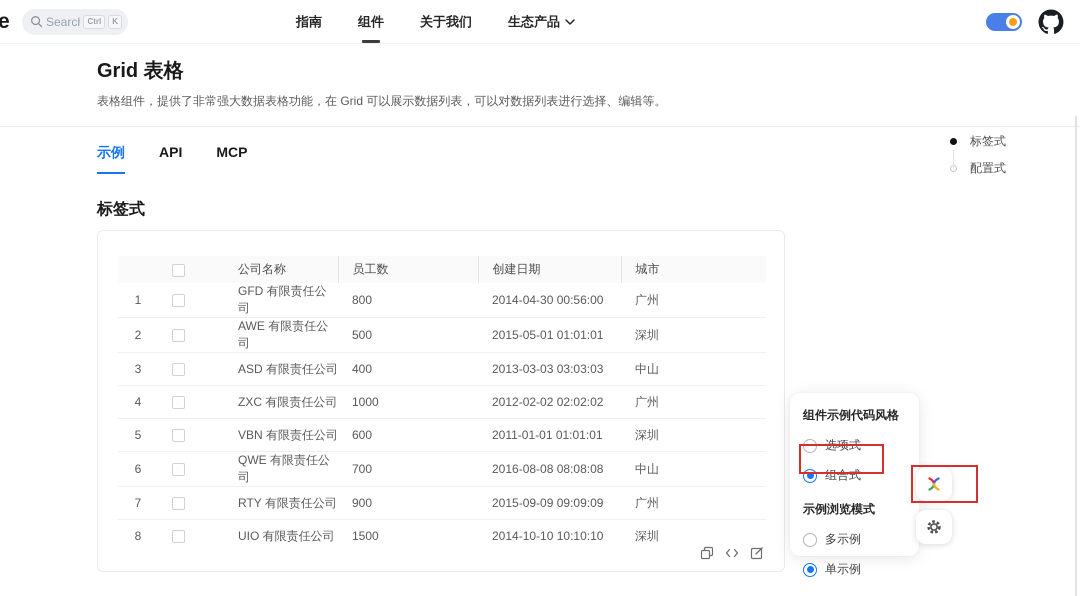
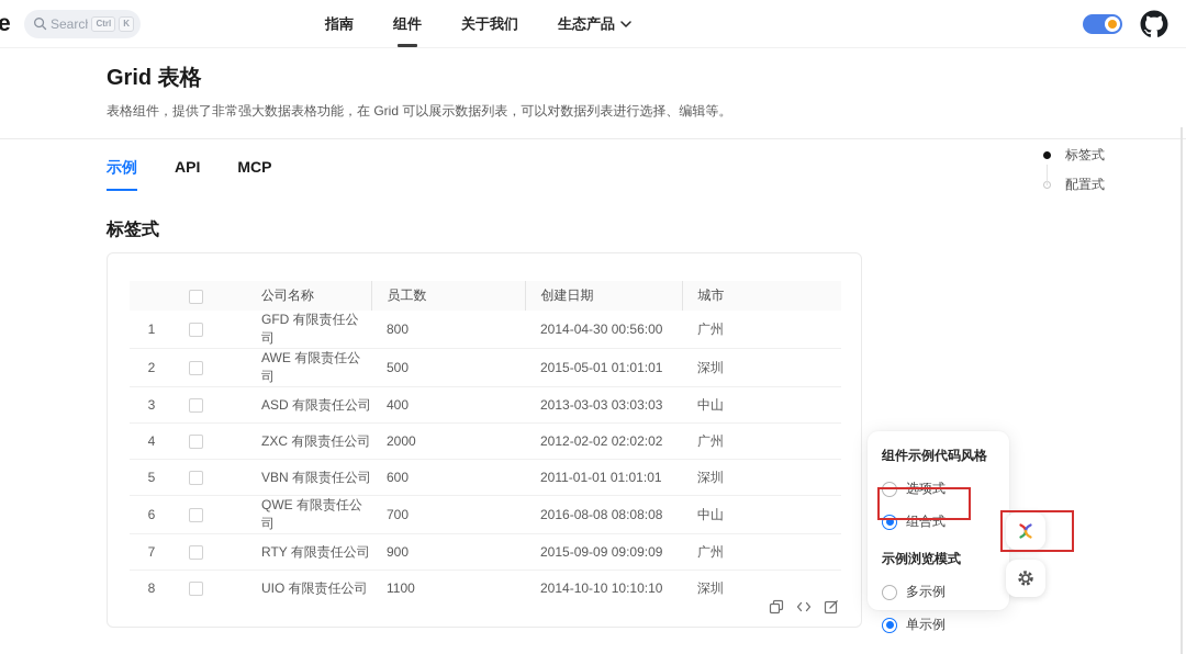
  e
  Searc
  Ctrl
  K
  指南
  组件
  关于我们
  生态产品
  Grid 表格
  表格组件，提供了非常强大数据表格功能，在 Grid 可以展示数据列表，可以对数据列表进行选择、编辑等。
  示例
  API
  MCP
  标签式
  		公司名称	员工数	创建日期	城市
  1		GFD 有限责任公司	800	2014-04-30 00:56:00	广州
  2		AWE 有限责任公司	500	2015-05-01 01:01:01	深圳
  3		ASD 有限责任公司	400	2013-03-03 03:03:03	中山
- 4		ZXC 有限责任公司	1000	2012-02-02 02:02:02	广州
+ 4		ZXC 有限责任公司	2000	2012-02-02 02:02:02	广州
  5		VBN 有限责任公司	600	2011-01-01 01:01:01	深圳
  6		QWE 有限责任公司	700	2016-08-08 08:08:08	中山
  7		RTY 有限责任公司	900	2015-09-09 09:09:09	广州
- 8		UIO 有限责任公司	1500	2014-10-10 10:10:10	深圳
+ 8		UIO 有限责任公司	1100	2014-10-10 10:10:10	深圳
  标签式
  配置式
  组件示例代码风格
  选项式
  组合式
  示例浏览模式
  多示例
  单示例
